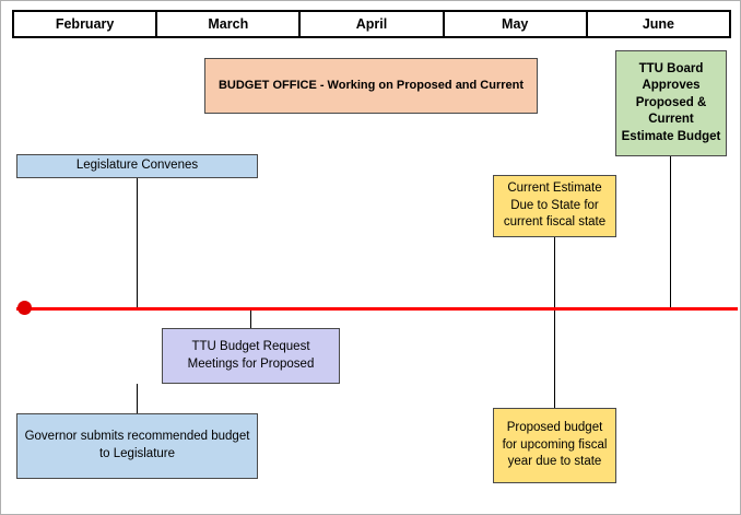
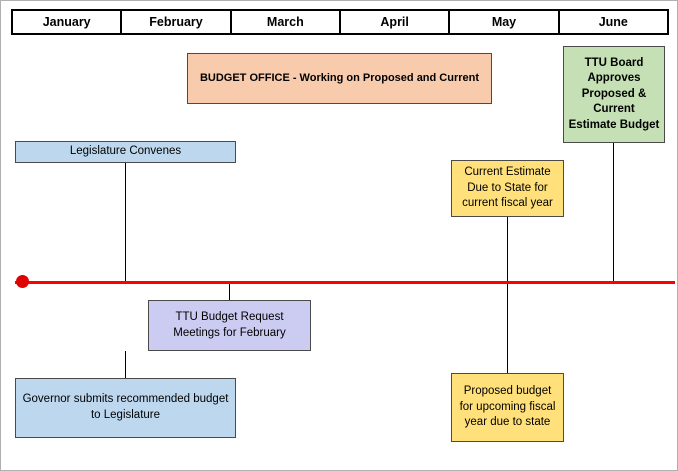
+ January
  February
  March
  April
  May
  June
  BUDGET OFFICE - Working on Proposed and Current
  TTU Board Approves Proposed & Current Estimate Budget
  Legislature Convenes
- Current Estimate Due to State for current fiscal state
+ Current Estimate Due to State for current fiscal year
- TTU Budget Request Meetings for Proposed
+ TTU Budget Request Meetings for February
  Governor submits recommended budget to Legislature
  Proposed budget for upcoming fiscal year due to state
